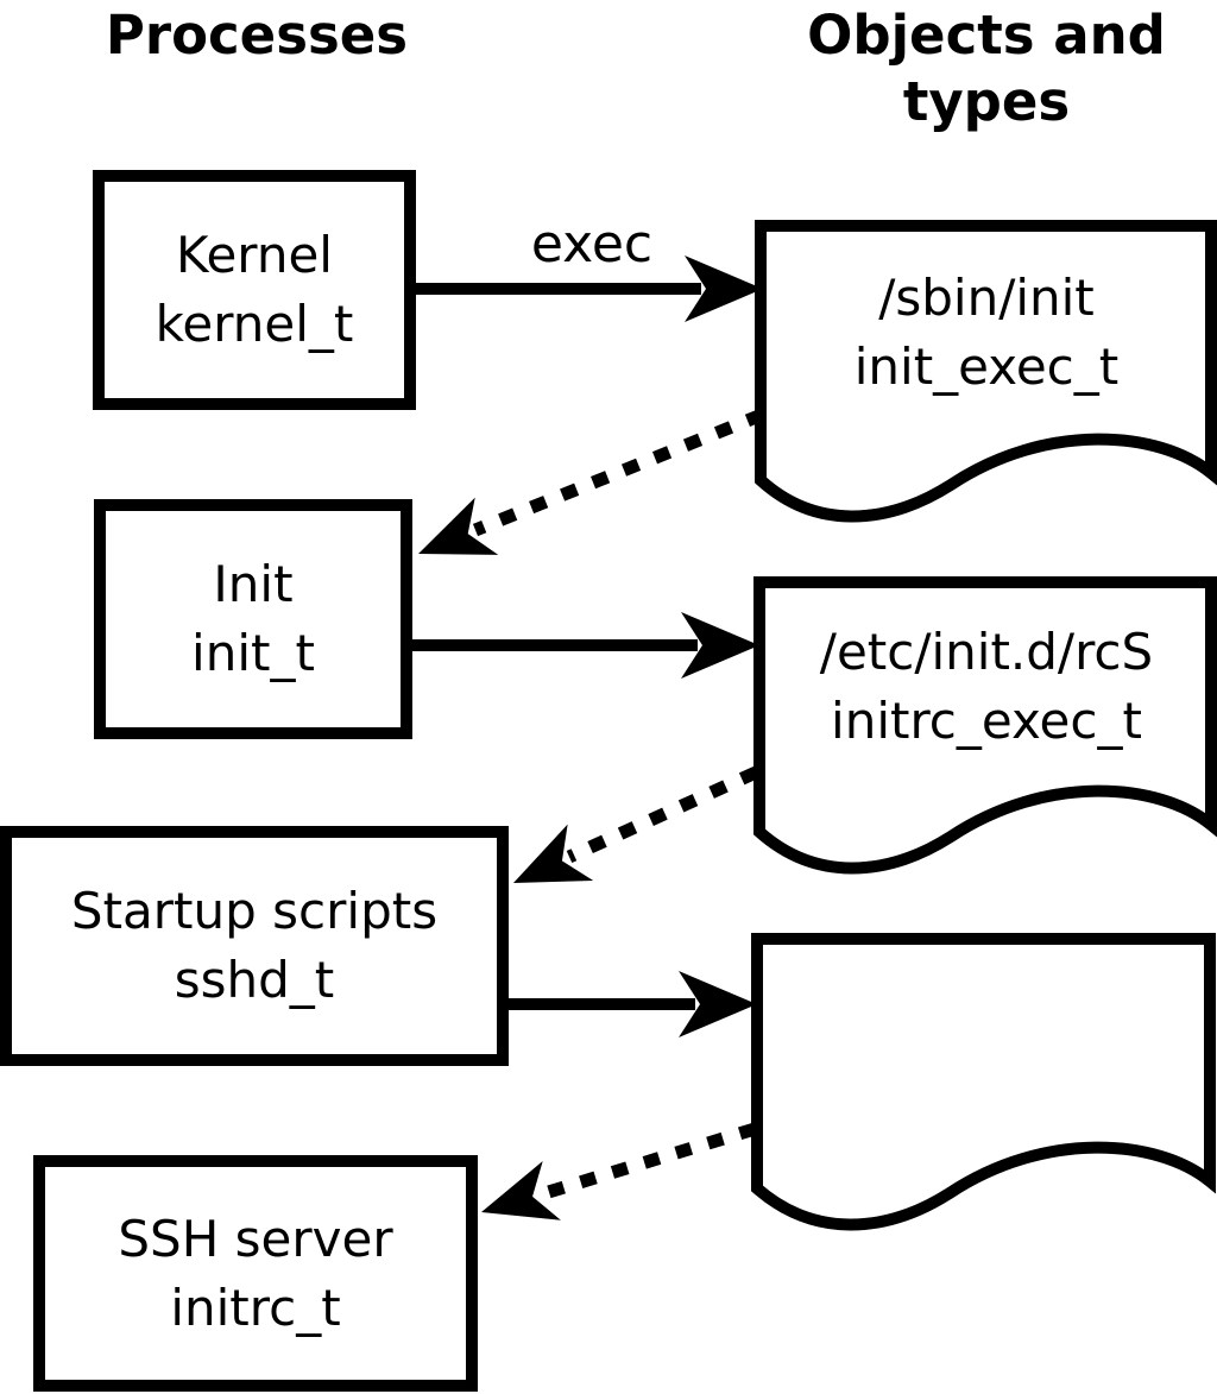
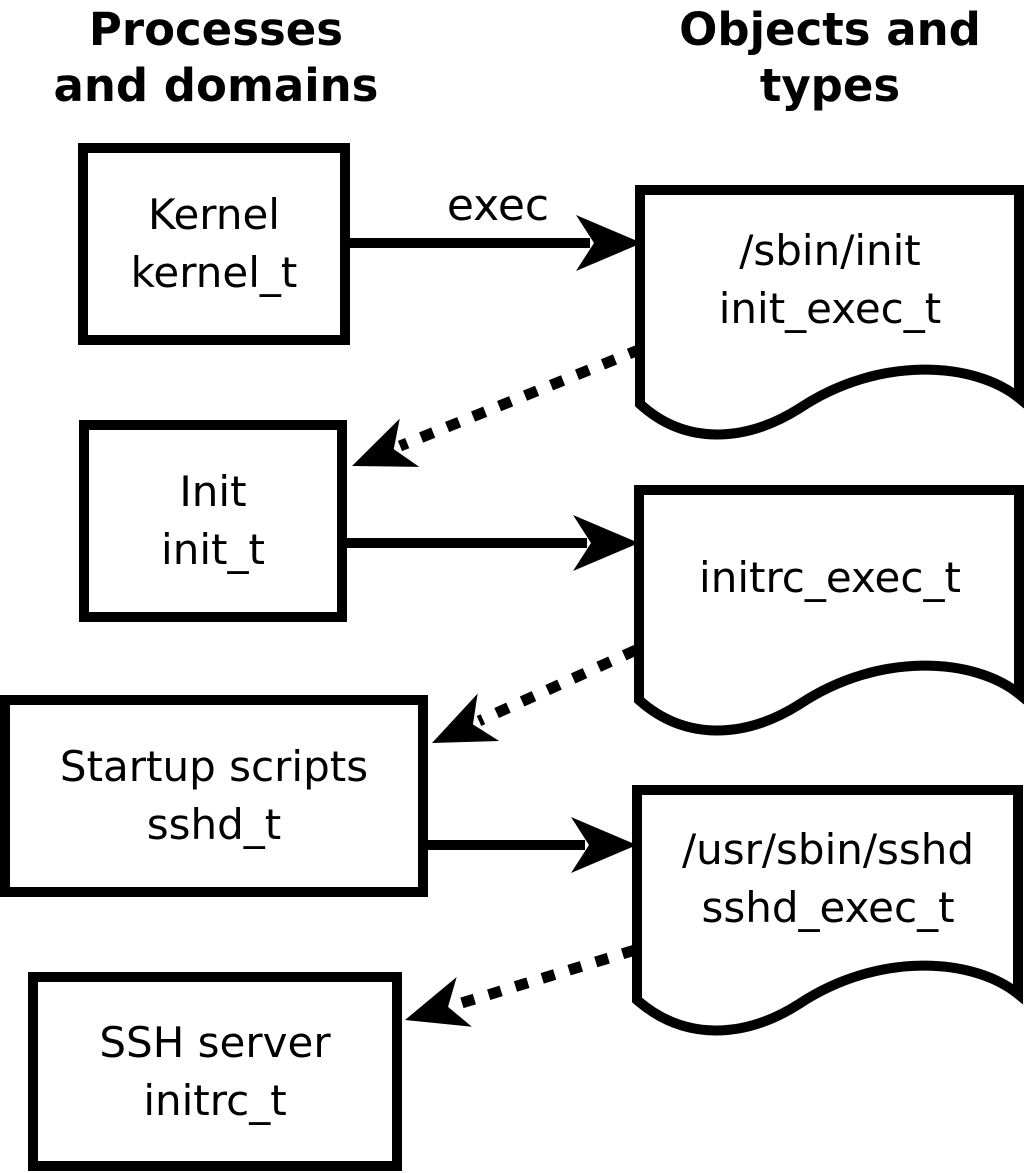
  Processes
+ and domains
  Objects and
  types
  Kernel
  kernel_t
  Init
  init_t
  Startup scripts
  sshd_t
  SSH server
  initrc_t
  /sbin/init
  init_exec_t
- /etc/init.d/rcS
  initrc_exec_t
+ /usr/sbin/sshd
+ sshd_exec_t
  exec
